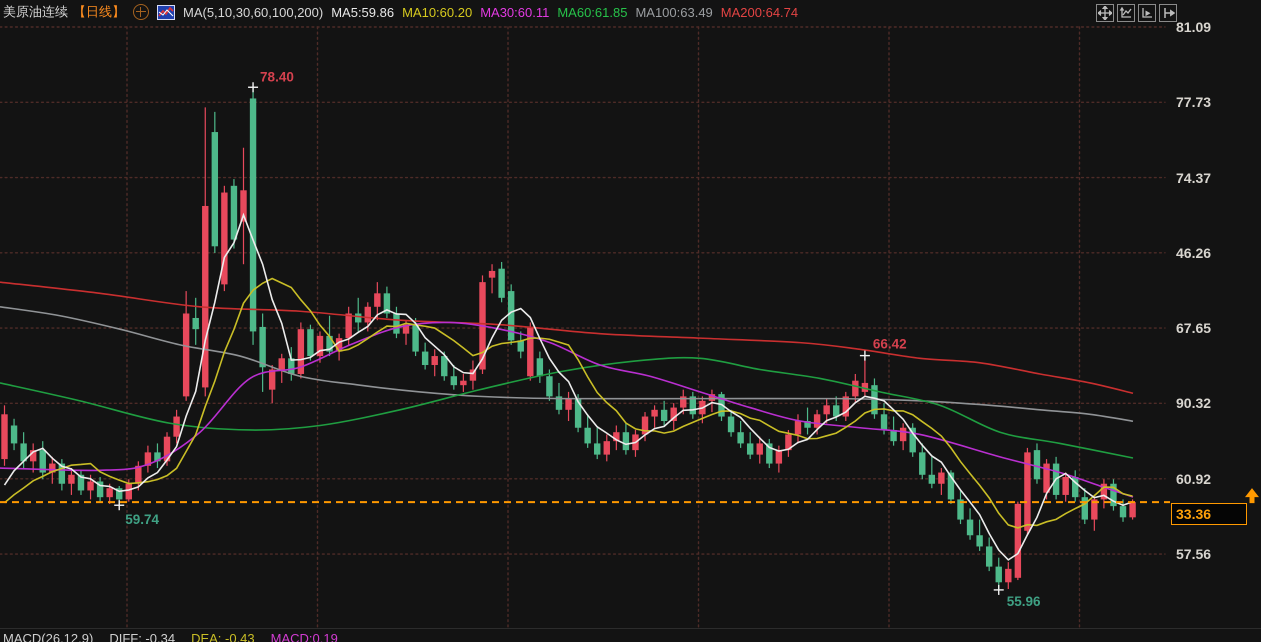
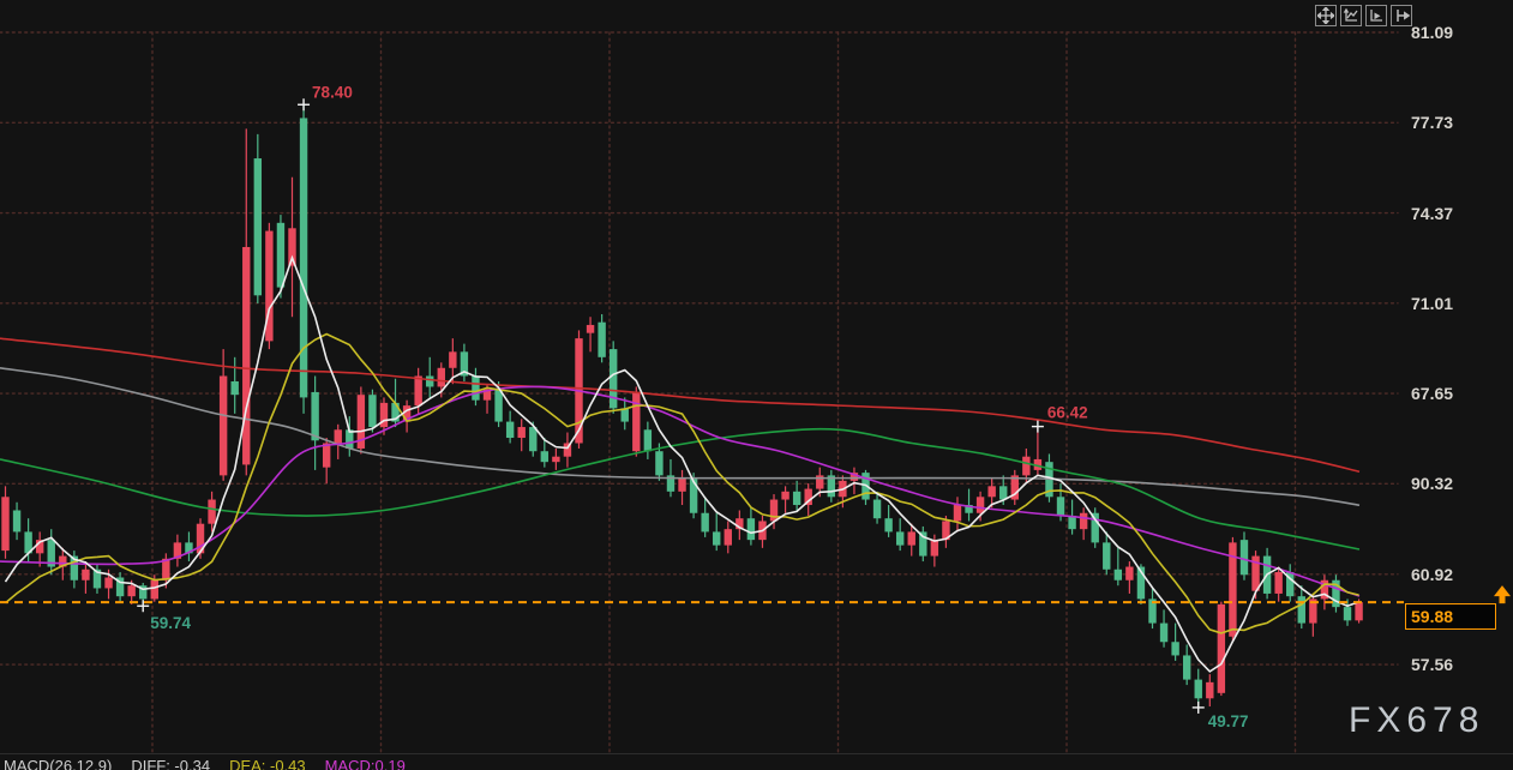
  78.40
  66.42
  59.74
- 55.96
+ 49.77
- 美原油连续
- 【日线】
- MA(5,10,30,60,100,200)
- MA5:59.86
- MA10:60.20
- MA30:60.11
- MA60:61.85
- MA100:63.49
- MA200:64.74
  81.09
  77.73
  74.37
- 46.26
+ 71.01
  67.65
  90.32
  60.92
  57.56
- 33.36
+ 59.88
+ FX678
  MACD(26,12,9)
  DIFF: -0.34
  DEA: -0.43
  MACD:0.19
